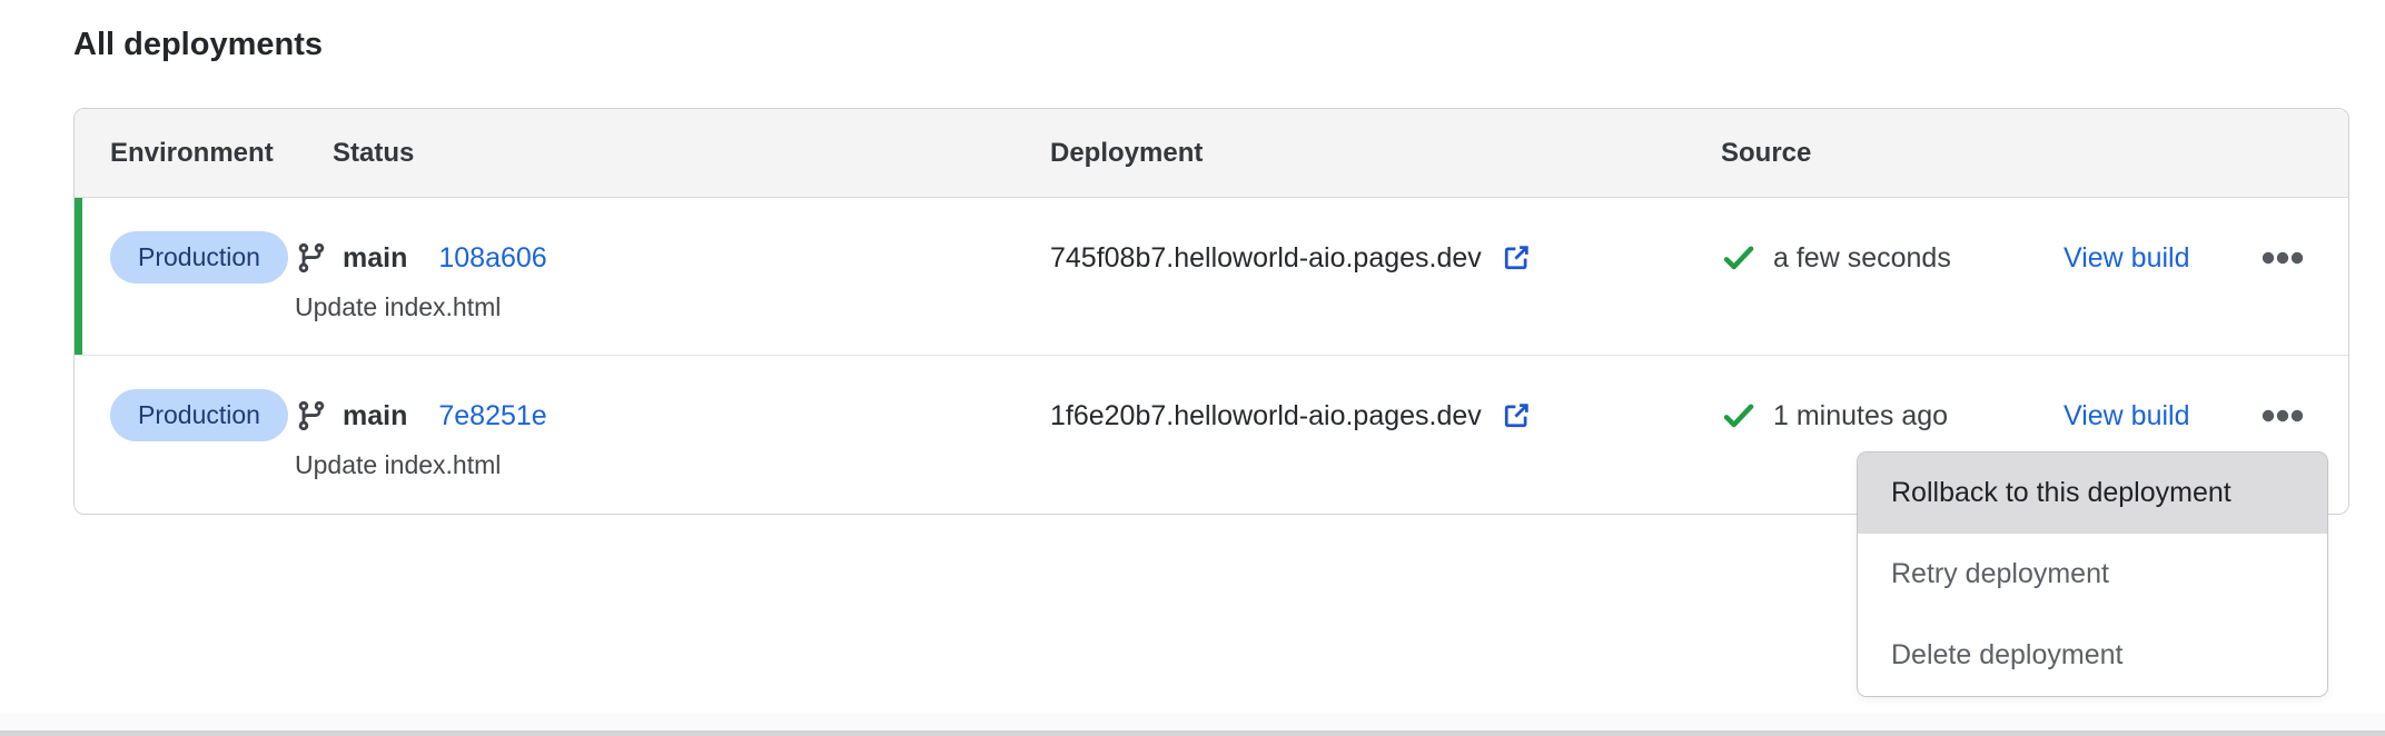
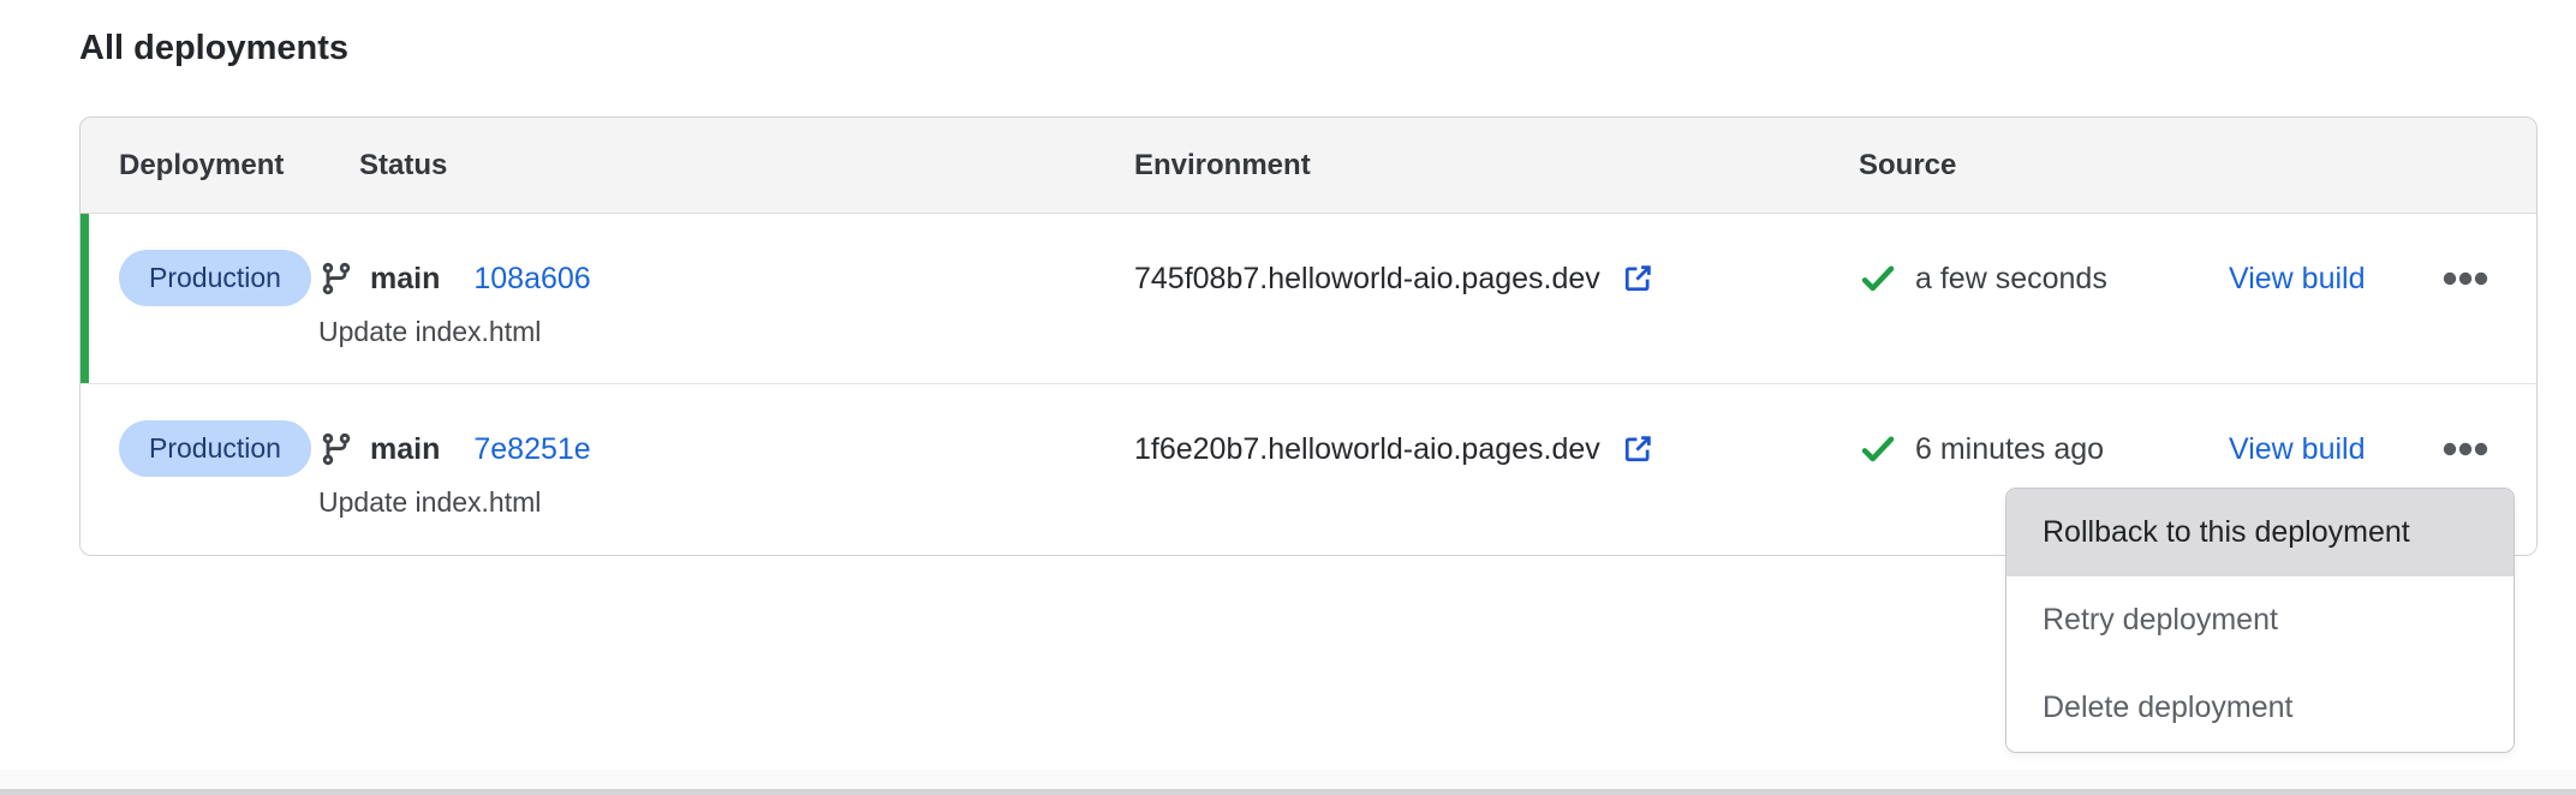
  All deployments
- Environment
+ Deployment
  Status
- Deployment
+ Environment
  Source
  Production
  main
  108a606
  Update index.html
  745f08b7.helloworld-aio.pages.dev
  a few seconds
  View build
  Production
  main
  7e8251e
  Update index.html
  1f6e20b7.helloworld-aio.pages.dev
- 1 minutes ago
+ 6 minutes ago
  View build
  Rollback to this deployment
  Retry deployment
  Delete deployment
